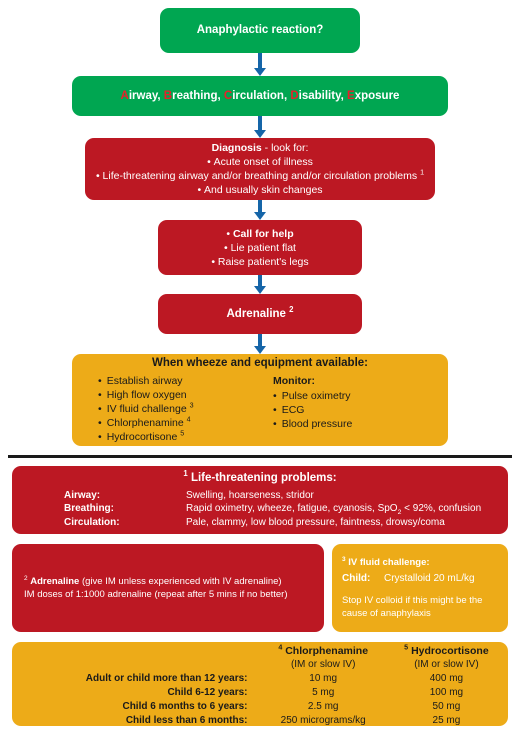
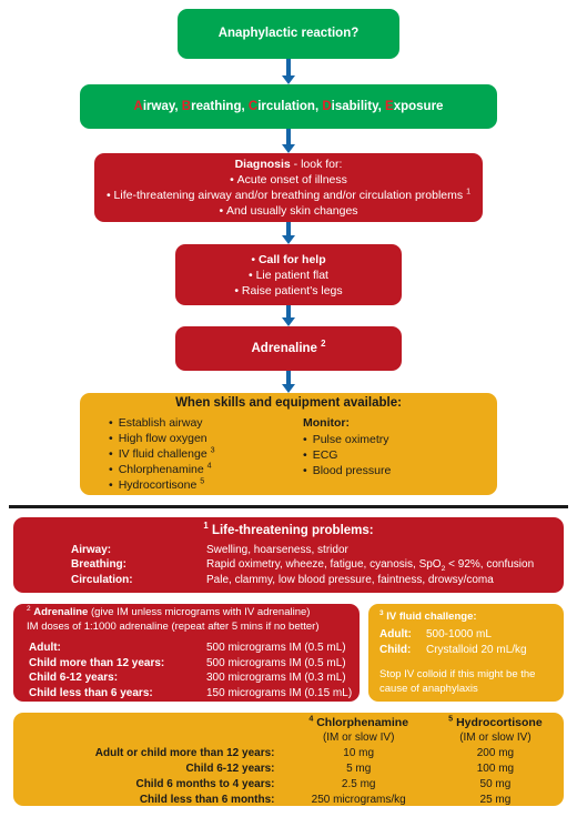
  Anaphylactic reaction?
  Airway, Breathing, Circulation, Disability, Exposure
  Diagnosis - look for:
  • Acute onset of illness
  • Life-threatening airway and/or breathing and/or circulation problems 1
  • And usually skin changes
  • Call for help
  • Lie patient flat
  • Raise patient's legs
  Adrenaline 2
- When wheeze and equipment available:
+ When skills and equipment available:
  Establish airway
  High flow oxygen
  IV fluid challenge 3
  Chlorphenamine 4
  Hydrocortisone 5
  Monitor:
  Pulse oximetry
  ECG
  Blood pressure
  1 Life-threatening problems:
  Airway:	Swelling, hoarseness, stridor
  Breathing:	Rapid oximetry, wheeze, fatigue, cyanosis, SpO < 92%, confusion
  Circulation:	Pale, clammy, low blood pressure, faintness, drowsy/coma
- Adrenaline (give IM unless experienced with IV adrenaline)
+ Adrenaline (give IM unless micrograms with IV adrenaline)
  IM doses of 1:1000 adrenaline (repeat after 5 mins if no better)
+ Adult:	500 micrograms IM (0.5 mL)
+ Child more than 12 years:	500 micrograms IM (0.5 mL)
+ Child 6-12 years:	300 micrograms IM (0.3 mL)
+ Child less than 6 years:	150 micrograms IM (0.15 mL)
  IV fluid challenge:
+ Adult:	500-1000 mL
  Child:	Crystalloid 20 mL/kg
  Stop IV colloid if this might be the cause of anaphylaxis
  	4 Chlorphenamine	5 Hydrocortisone
  	(IM or slow IV)	(IM or slow IV)
- Adult or child more than 12 years:	10 mg	400 mg
+ Adult or child more than 12 years:	10 mg	200 mg
  Child 6-12 years:	5 mg	100 mg
- Child 6 months to 6 years:	2.5 mg	50 mg
+ Child 6 months to 4 years:	2.5 mg	50 mg
  Child less than 6 months:	250 micrograms/kg	25 mg
